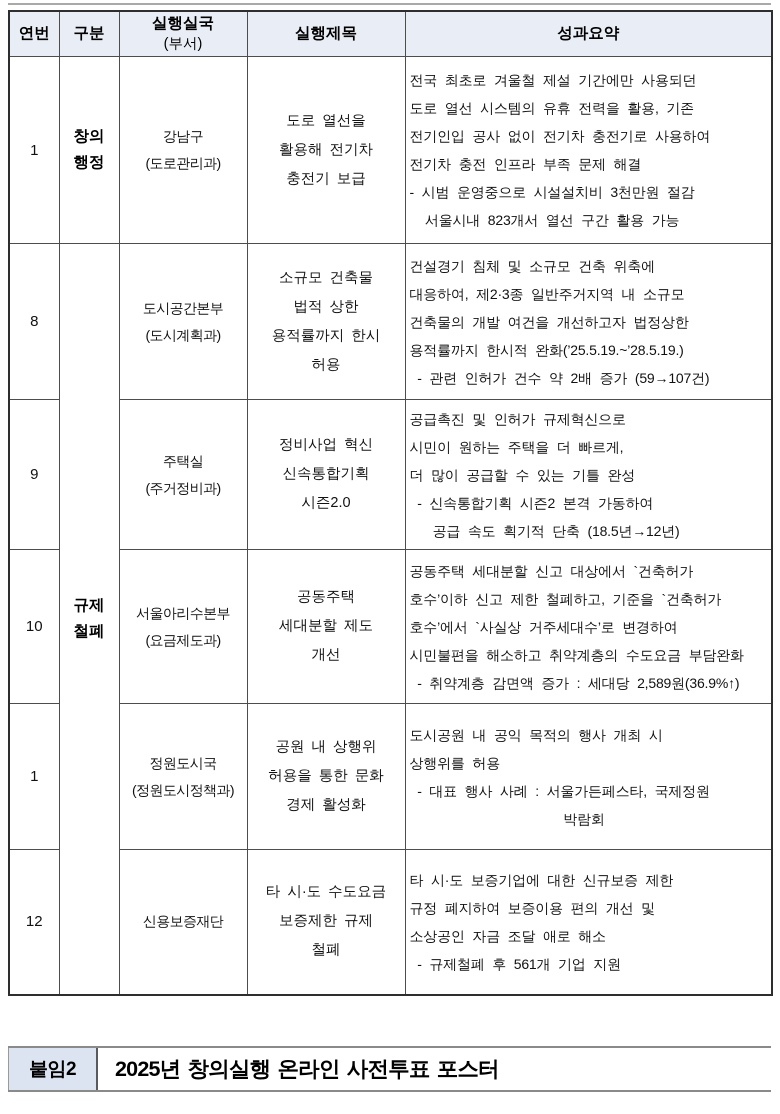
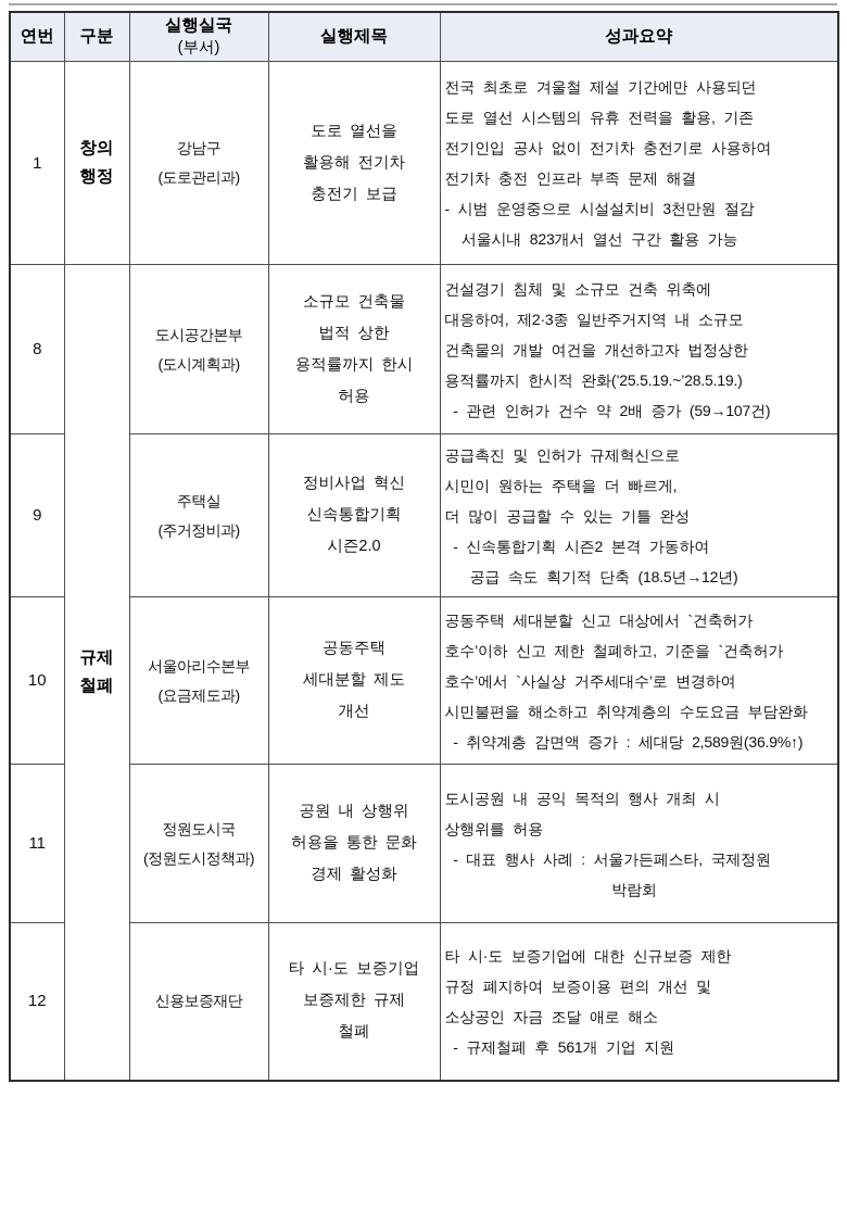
  연번	구분	실행실국 (부서)	실행제목	성과요약
  1	창의 행정	강남구 (도로관리과)	도로 열선을 활용해 전기차 충전기 보급	전국 최초로 겨울철 제설 기간에만 사용되던 도로 열선 시스템의 유휴 전력을 활용, 기존 전기인입 공사 없이 전기차 충전기로 사용하여 전기차 충전 인프라 부족 문제 해결 - 시범 운영중으로 시설설치비 3천만원 절감 서울시내 823개서 열선 구간 활용 가능
  8	규제 철폐	도시공간본부 (도시계획과)	소규모 건축물 법적 상한 용적률까지 한시 허용	건설경기 침체 및 소규모 건축 위축에 대응하여, 제2·3종 일반주거지역 내 소규모 건축물의 개발 여건을 개선하고자 법정상한 용적률까지 한시적 완화(’25.5.19.~’28.5.19.) - 관련 인허가 건수 약 2배 증가 (59→107건)
  9	주택실 (주거정비과)	정비사업 혁신 신속통합기획 시즌2.0	공급촉진 및 인허가 규제혁신으로 시민이 원하는 주택을 더 빠르게, 더 많이 공급할 수 있는 기틀 완성 - 신속통합기획 시즌2 본격 가동하여 공급 속도 획기적 단축 (18.5년→12년)
  10	서울아리수본부 (요금제도과)	공동주택 세대분할 제도 개선	공동주택 세대분할 신고 대상에서 `건축허가 호수’이하 신고 제한 철폐하고, 기준을 `건축허가 호수’에서 `사실상 거주세대수’로 변경하여 시민불편을 해소하고 취약계층의 수도요금 부담완화 - 취약계층 감면액 증가 : 세대당 2,589원(36.9%↑)
- 1	정원도시국 (정원도시정책과)	공원 내 상행위 허용을 통한 문화 경제 활성화	도시공원 내 공익 목적의 행사 개최 시 상행위를 허용 - 대표 행사 사례 : 서울가든페스타, 국제정원 박람회
+ 11	정원도시국 (정원도시정책과)	공원 내 상행위 허용을 통한 문화 경제 활성화	도시공원 내 공익 목적의 행사 개최 시 상행위를 허용 - 대표 행사 사례 : 서울가든페스타, 국제정원 박람회
- 12	신용보증재단	타 시·도 수도요금 보증제한 규제 철폐	타 시·도 보증기업에 대한 신규보증 제한 규정 폐지하여 보증이용 편의 개선 및 소상공인 자금 조달 애로 해소 - 규제철폐 후 561개 기업 지원
+ 12	신용보증재단	타 시·도 보증기업 보증제한 규제 철폐	타 시·도 보증기업에 대한 신규보증 제한 규정 폐지하여 보증이용 편의 개선 및 소상공인 자금 조달 애로 해소 - 규제철폐 후 561개 기업 지원
- 붙임2
- 2025년 창의실행 온라인 사전투표 포스터
